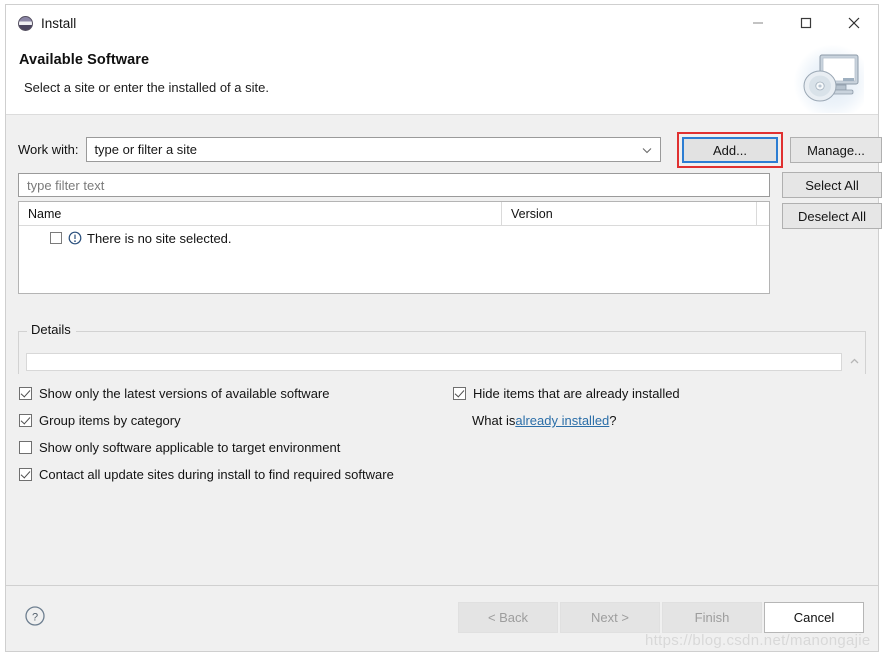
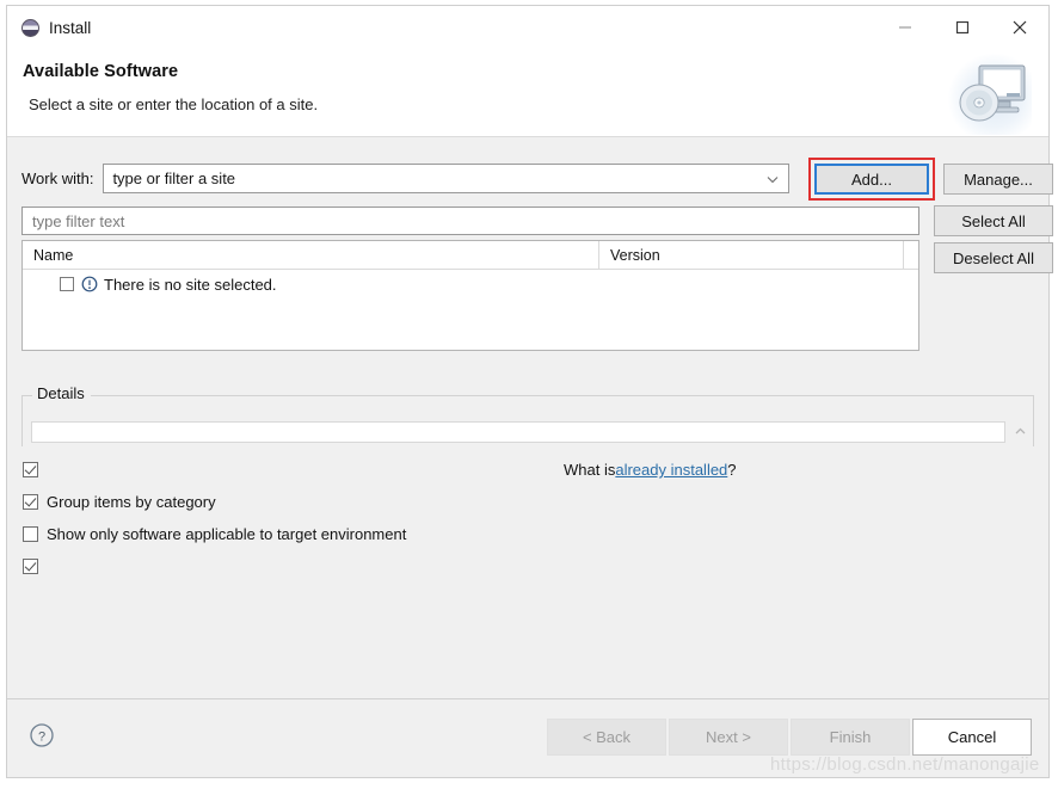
  Install
  Available Software
- Select a site or enter the installed of a site.
+ Select a site or enter the location of a site.
  Work with:
  type or filter a site
  Add...
  Manage...
  type filter text
  Select All
  Deselect All
  Name
  Version
  There is no site selected.
  Details
- Show only the latest versions of available software
  Group items by category
  Show only software applicable to target environment
- Contact all update sites during install to find required software
- Hide items that are already installed
  What is
  already installed
  ?
  ?
  < Back
  Next >
  Finish
  Cancel
  https://blog.csdn.net/manongajie
